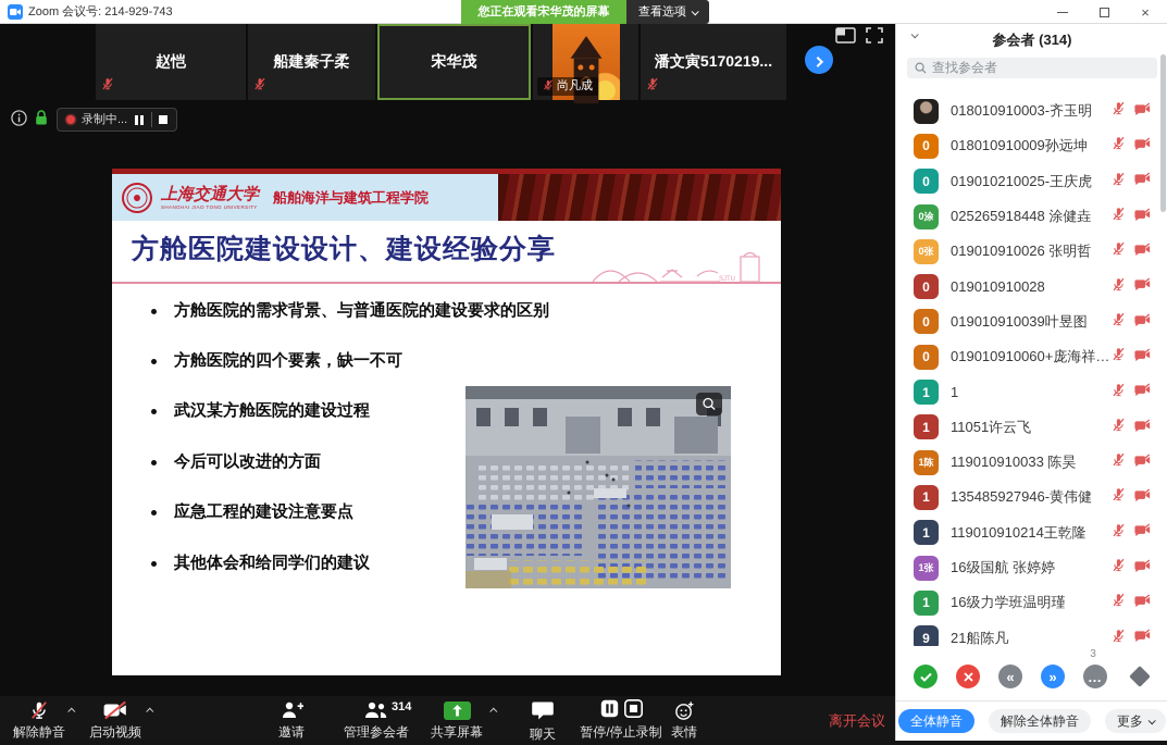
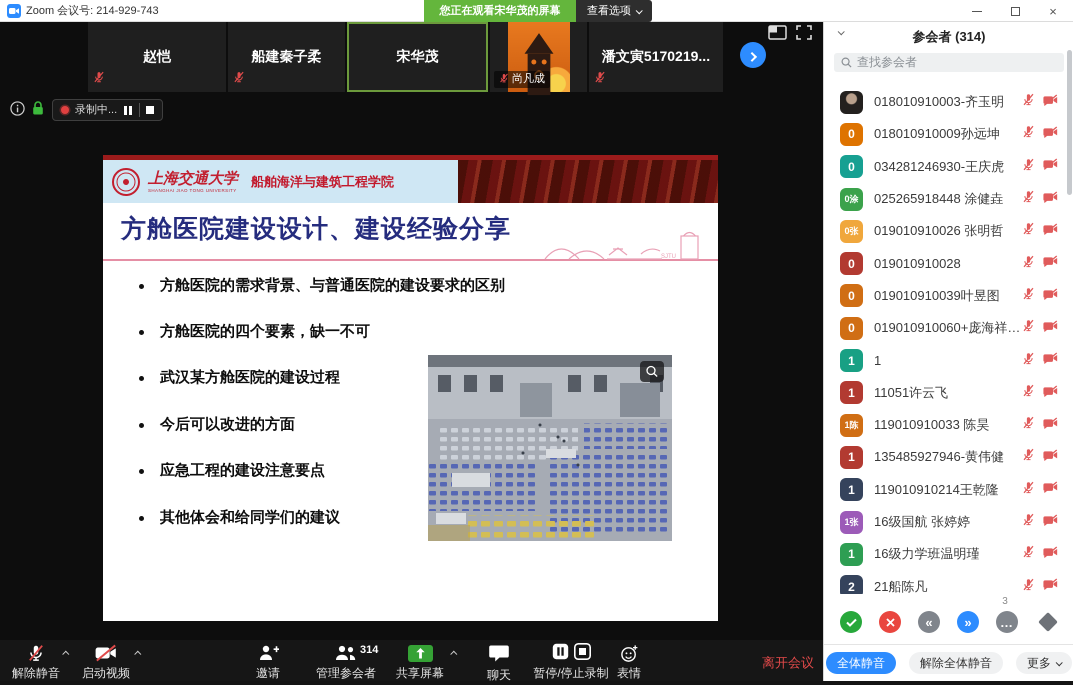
  Zoom 会议号: 214-929-743
  您正在观看宋华茂的屏幕
  查看选项
  ×
  赵恺
  船建秦子柔
  宋华茂
  尚凡成
  潘文寅5170219...
  录制中...
  上海交通大学
  船舶海洋与建筑工程学院
  方舱医院建设设计、建设经验分享
  方舱医院的需求背景、与普通医院的建设要求的区别
  方舱医院的四个要素，缺一不可
  武汉某方舱医院的建设过程
  今后可以改进的方面
  应急工程的建设注意要点
  其他体会和给同学们的建议
  解除静音
  启动视频
  邀请
  管理参会者
  314
  共享屏幕
  聊天
  暂停/停止录制
  表情
  离开会议
  参会者 (314)
  查找参会者
  018010910003-齐玉明
  0
  018010910009孙远坤
  0
- 019010210025-王庆虎
+ 034281246930-王庆虎
  0涂
  025265918448 涂健垚
  0张
  019010910026 张明哲
  0
  019010910028
  0
  019010910039叶昱图
  0
  019010910060+庞海祥+船
  1
  1
  1
  11051许云飞
  1陈
  119010910033 陈昊
  1
  135485927946-黄伟健
  1
  119010910214王乾隆
  1张
  16级国航 张婷婷
  1
  16级力学班温明瑾
- 9
+ 2
  21船陈凡
  «
  »
  …
  3
  全体静音
  解除全体静音
  更多
